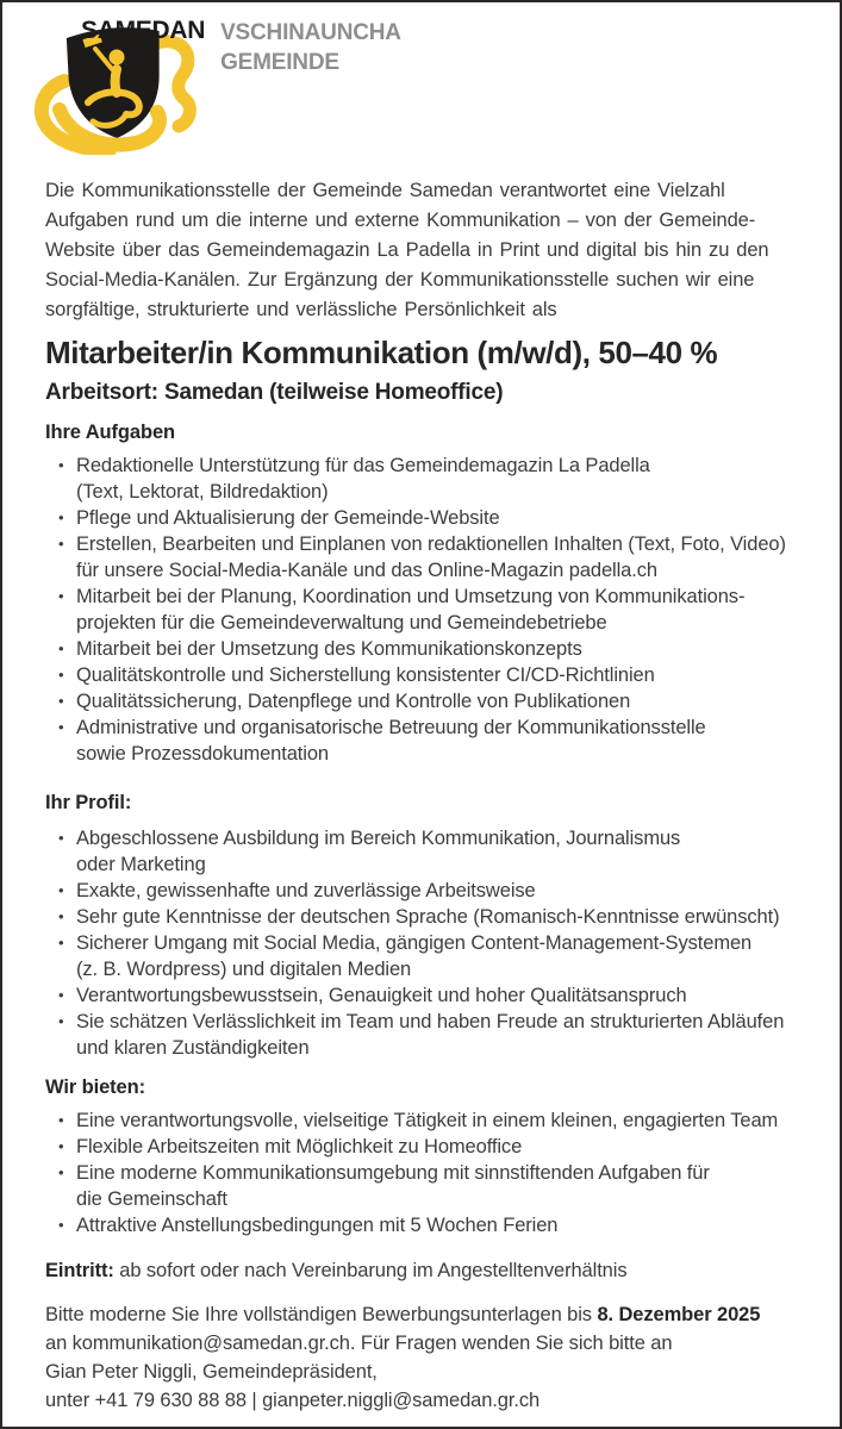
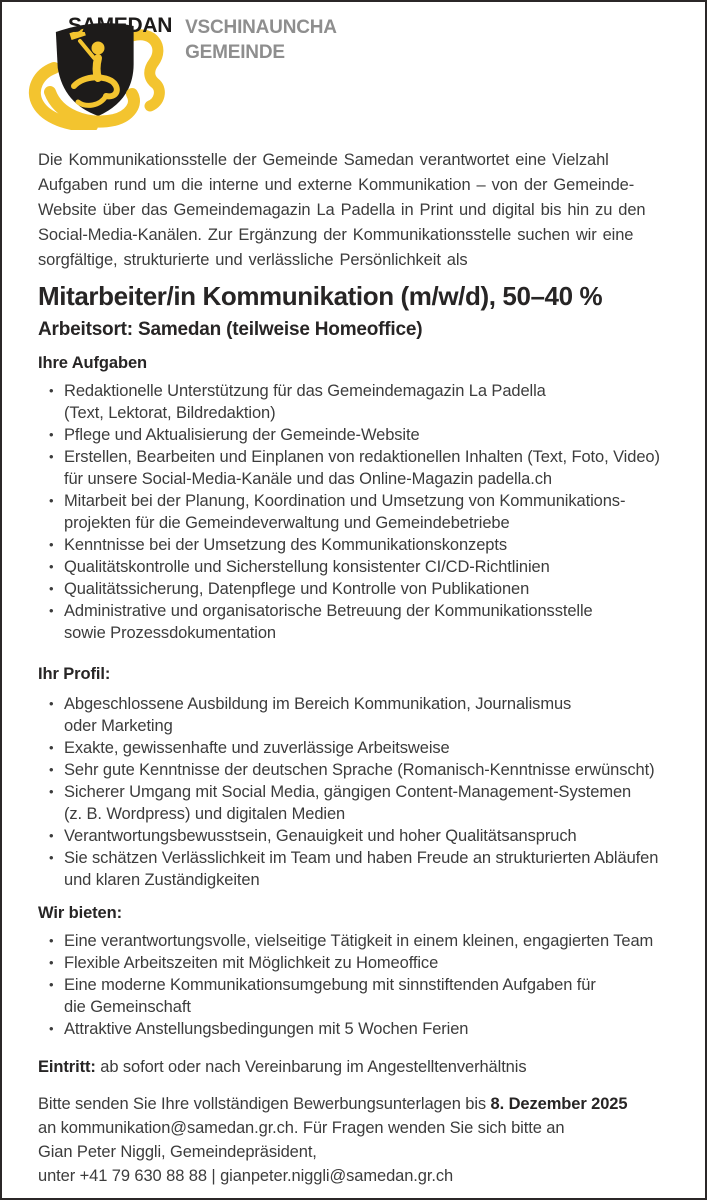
  SAMEDAN
  VSCHINAUNCHA
  GEMEINDE
  Die Kommunikationsstelle der Gemeinde Samedan verantwortet eine Vielzahl
  Aufgaben rund um die interne und externe Kommunikation – von der Gemeinde-
  Website über das Gemeindemagazin La Padella in Print und digital bis hin zu den
  Social-Media-Kanälen. Zur Ergänzung der Kommunikationsstelle suchen wir eine
  sorgfältige, strukturierte und verlässliche Persönlichkeit als
  Mitarbeiter/in Kommunikation (m/w/d), 50–40 %
  Arbeitsort: Samedan (teilweise Homeoffice)
  Ihre Aufgaben
  Redaktionelle Unterstützung für das Gemeindemagazin La Padella
  (Text, Lektorat, Bildredaktion)
  Pflege und Aktualisierung der Gemeinde-Website
  Erstellen, Bearbeiten und Einplanen von redaktionellen Inhalten (Text, Foto, Video)
  für unsere Social-Media-Kanäle und das Online-Magazin padella.ch
  Mitarbeit bei der Planung, Koordination und Umsetzung von Kommunikations-
  projekten für die Gemeindeverwaltung und Gemeindebetriebe
- Mitarbeit bei der Umsetzung des Kommunikationskonzepts
+ Kenntnisse bei der Umsetzung des Kommunikationskonzepts
  Qualitätskontrolle und Sicherstellung konsistenter CI/CD-Richtlinien
  Qualitätssicherung, Datenpflege und Kontrolle von Publikationen
  Administrative und organisatorische Betreuung der Kommunikationsstelle
  sowie Prozessdokumentation
  Ihr Profil:
  Abgeschlossene Ausbildung im Bereich Kommunikation, Journalismus
  oder Marketing
  Exakte, gewissenhafte und zuverlässige Arbeitsweise
  Sehr gute Kenntnisse der deutschen Sprache (Romanisch-Kenntnisse erwünscht)
  Sicherer Umgang mit Social Media, gängigen Content-Management-Systemen
  (z. B. Wordpress) und digitalen Medien
  Verantwortungsbewusstsein, Genauigkeit und hoher Qualitätsanspruch
  Sie schätzen Verlässlichkeit im Team und haben Freude an strukturierten Abläufen
  und klaren Zuständigkeiten
  Wir bieten:
  Eine verantwortungsvolle, vielseitige Tätigkeit in einem kleinen, engagierten Team
  Flexible Arbeitszeiten mit Möglichkeit zu Homeoffice
  Eine moderne Kommunikationsumgebung mit sinnstiftenden Aufgaben für
  die Gemeinschaft
  Attraktive Anstellungsbedingungen mit 5 Wochen Ferien
  Eintritt: ab sofort oder nach Vereinbarung im Angestelltenverhältnis
- Bitte moderne Sie Ihre vollständigen Bewerbungsunterlagen bis 8. Dezember 2025
+ Bitte senden Sie Ihre vollständigen Bewerbungsunterlagen bis 8. Dezember 2025
  an kommunikation@samedan.gr.ch. Für Fragen wenden Sie sich bitte an
  Gian Peter Niggli, Gemeindepräsident,
  unter +41 79 630 88 88 | gianpeter.niggli@samedan.gr.ch
